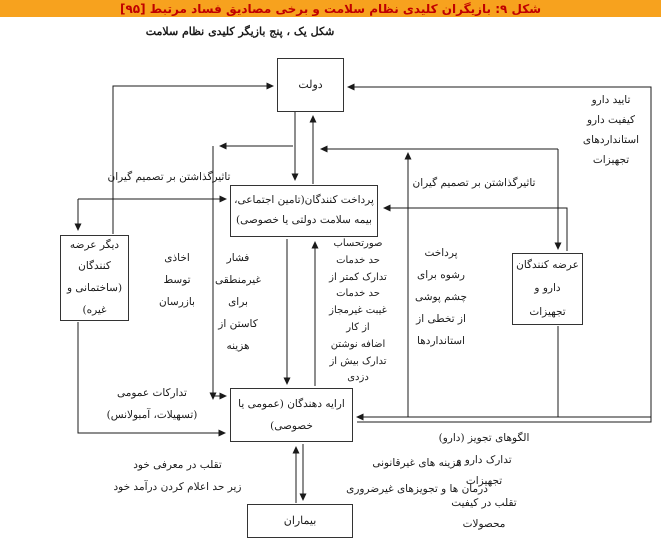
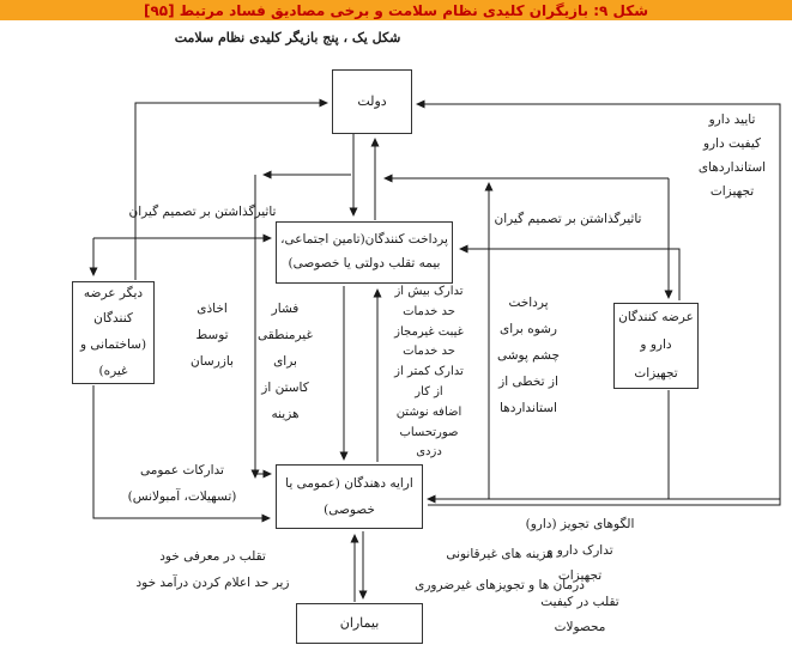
  شکل ۹: بازیگران کلیدی نظام سلامت و برخی مصادیق فساد مرتبط [۹۵]
  شکل یک ، پنج بازیگر کلیدی نظام سلامت
  دولت
- پرداخت کنندگان(تامین اجتماعی، بیمه سلامت دولتی یا خصوصی)
+ پرداخت کنندگان(تامین اجتماعی، بیمه تقلب دولتی یا خصوصی)
  دیگر عرضه کنندگان (ساختمانی و غیره)
  عرضه کنندگان دارو و تجهیزات
  ارایه دهندگان (عمومی یا خصوصی)
  بیماران
  تاثیرگذاشتن بر تصمیم گیران
  تاثیرگذاشتن بر تصمیم گیران
  تایید دارو
  کیفیت دارو
  استانداردهای
  تجهیزات
  اخاذی
  توسط
  بازرسان
  فشار
  غیرمنطقی
  برای
  کاستن از
  هزینه
- صورتحساب
+ تدارک بیش از
  حد خدمات
- تدارک کمتر از
+ غیبت غیرمجاز
  حد خدمات
- غیبت غیرمجاز
+ تدارک کمتر از
  از کار
  اضافه نوشتن
- تدارک بیش از
+ صورتحساب
  دزدی
  پرداخت
  رشوه برای
  چشم پوشی
  از تخطی از
  استانداردها
  تدارکات عمومی
  (تسهیلات، آمبولانس)
  تقلب در معرفی خود
  زیر حد اعلام کردن درآمد خود
  هزینه های غیرقانونی
  درمان ها و تجویزهای غیرضروری
  الگوهای تجویز (دارو)
  تدارک دارو و
  تجهیزات
  تقلب در کیفیت
  محصولات
